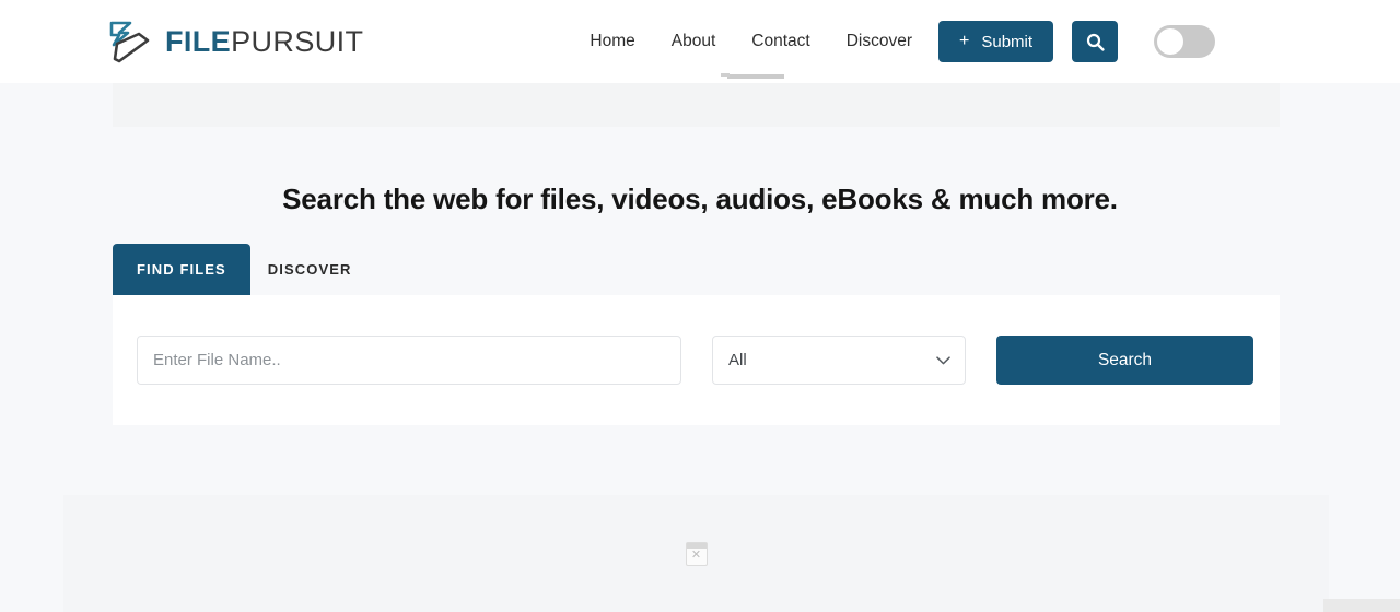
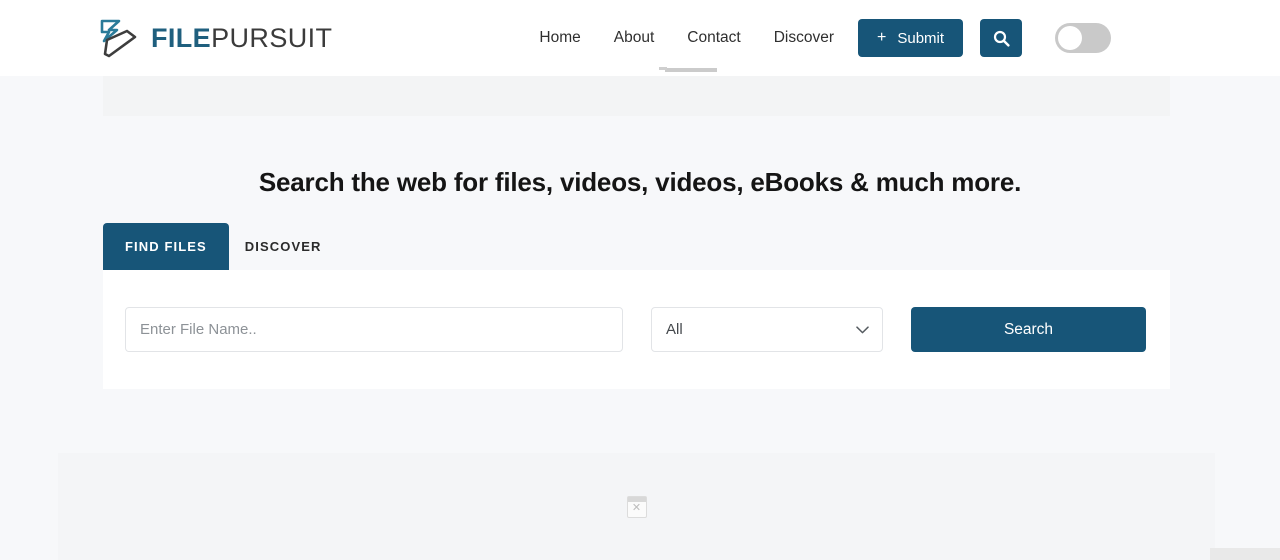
  FILEPURSUIT
  Home
  About
  Contact
  Discover
  +
  Submit
- Search the web for files, videos, audios, eBooks & much more.
+ Search the web for files, videos, videos, eBooks & much more.
  FIND FILES
  DISCOVER
  Enter File Name..
  All
  Search
  ✕
